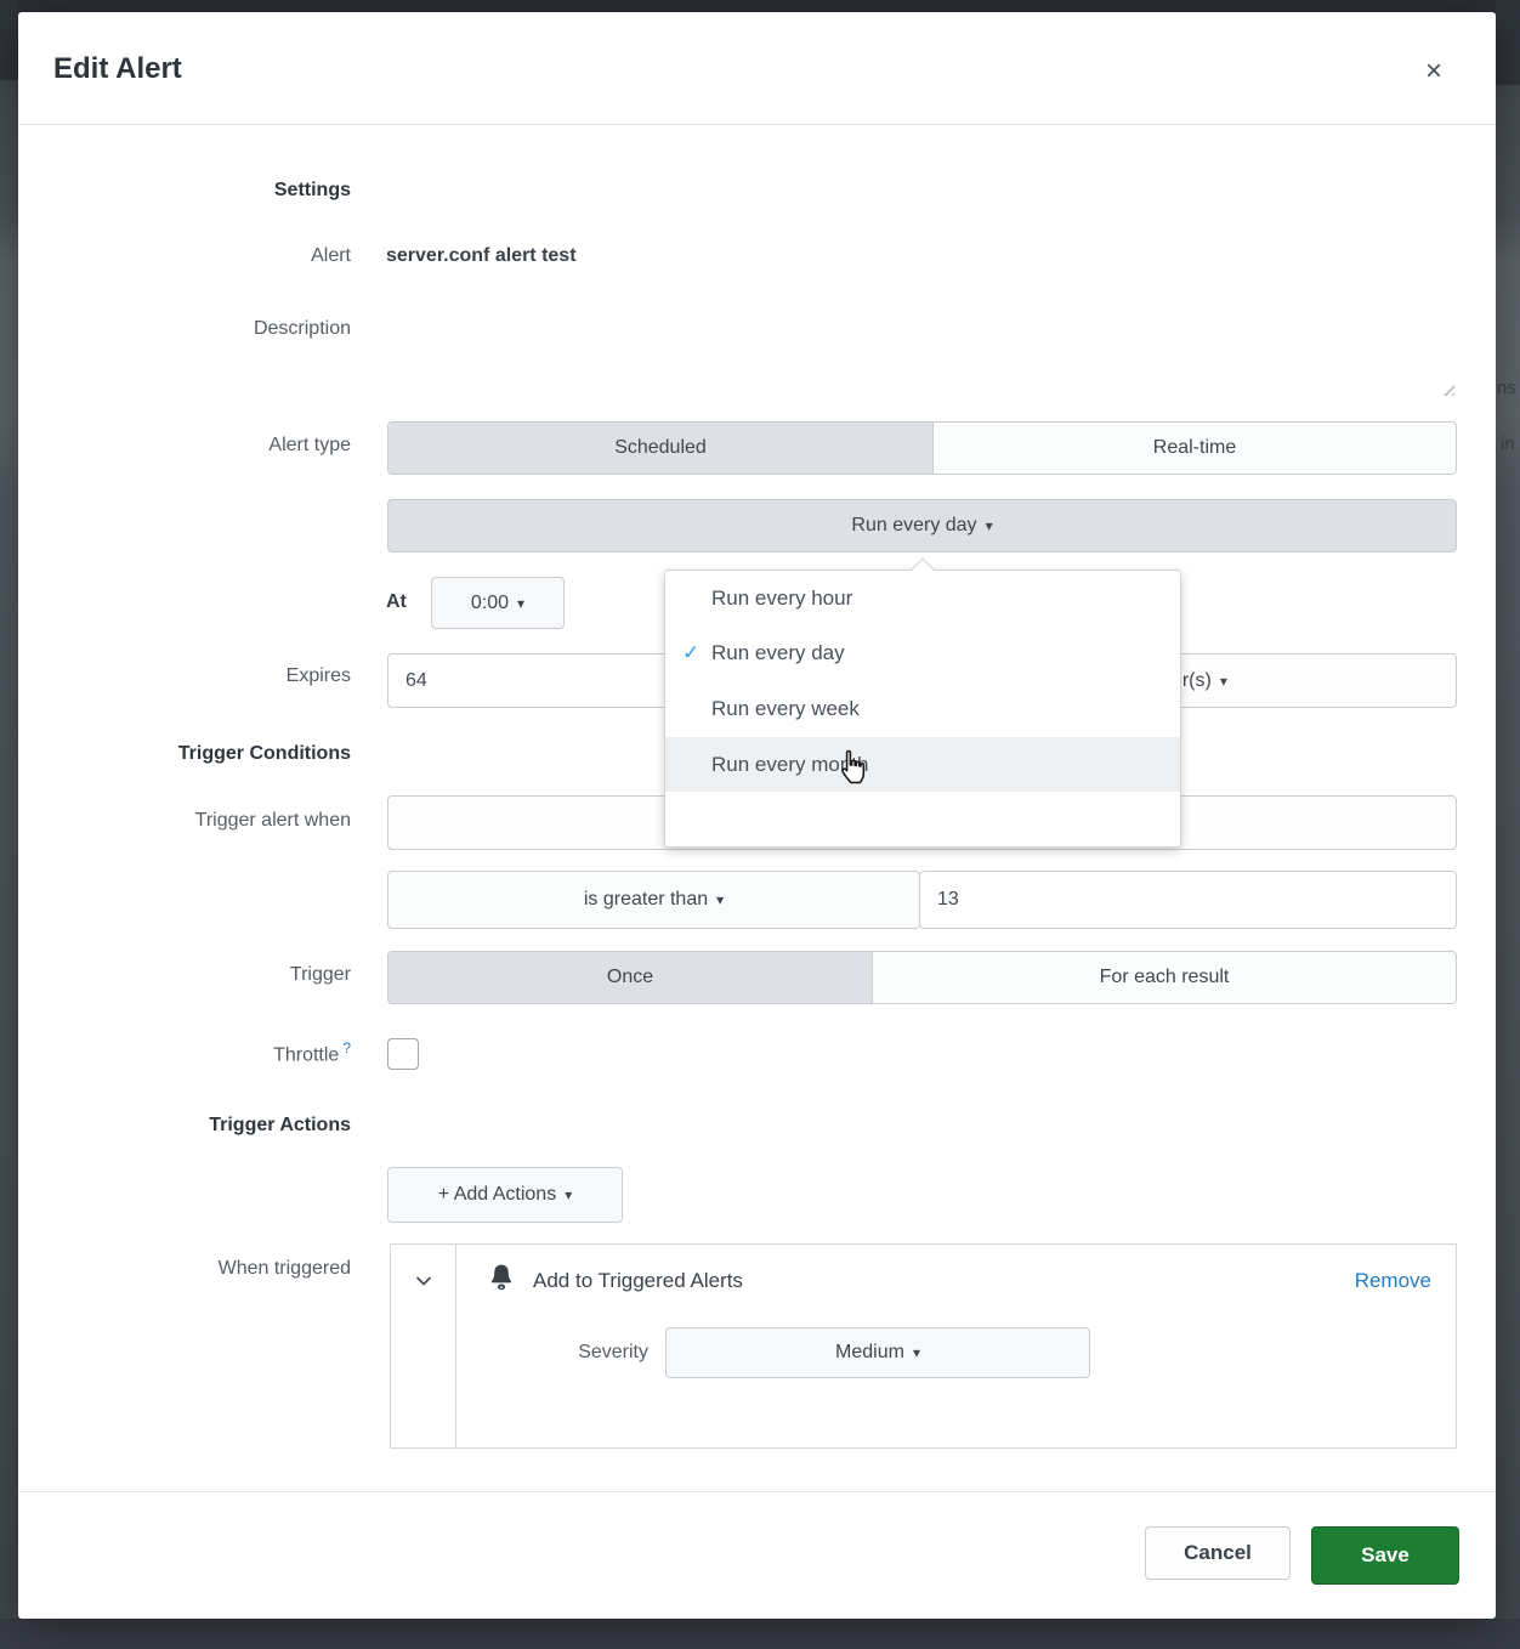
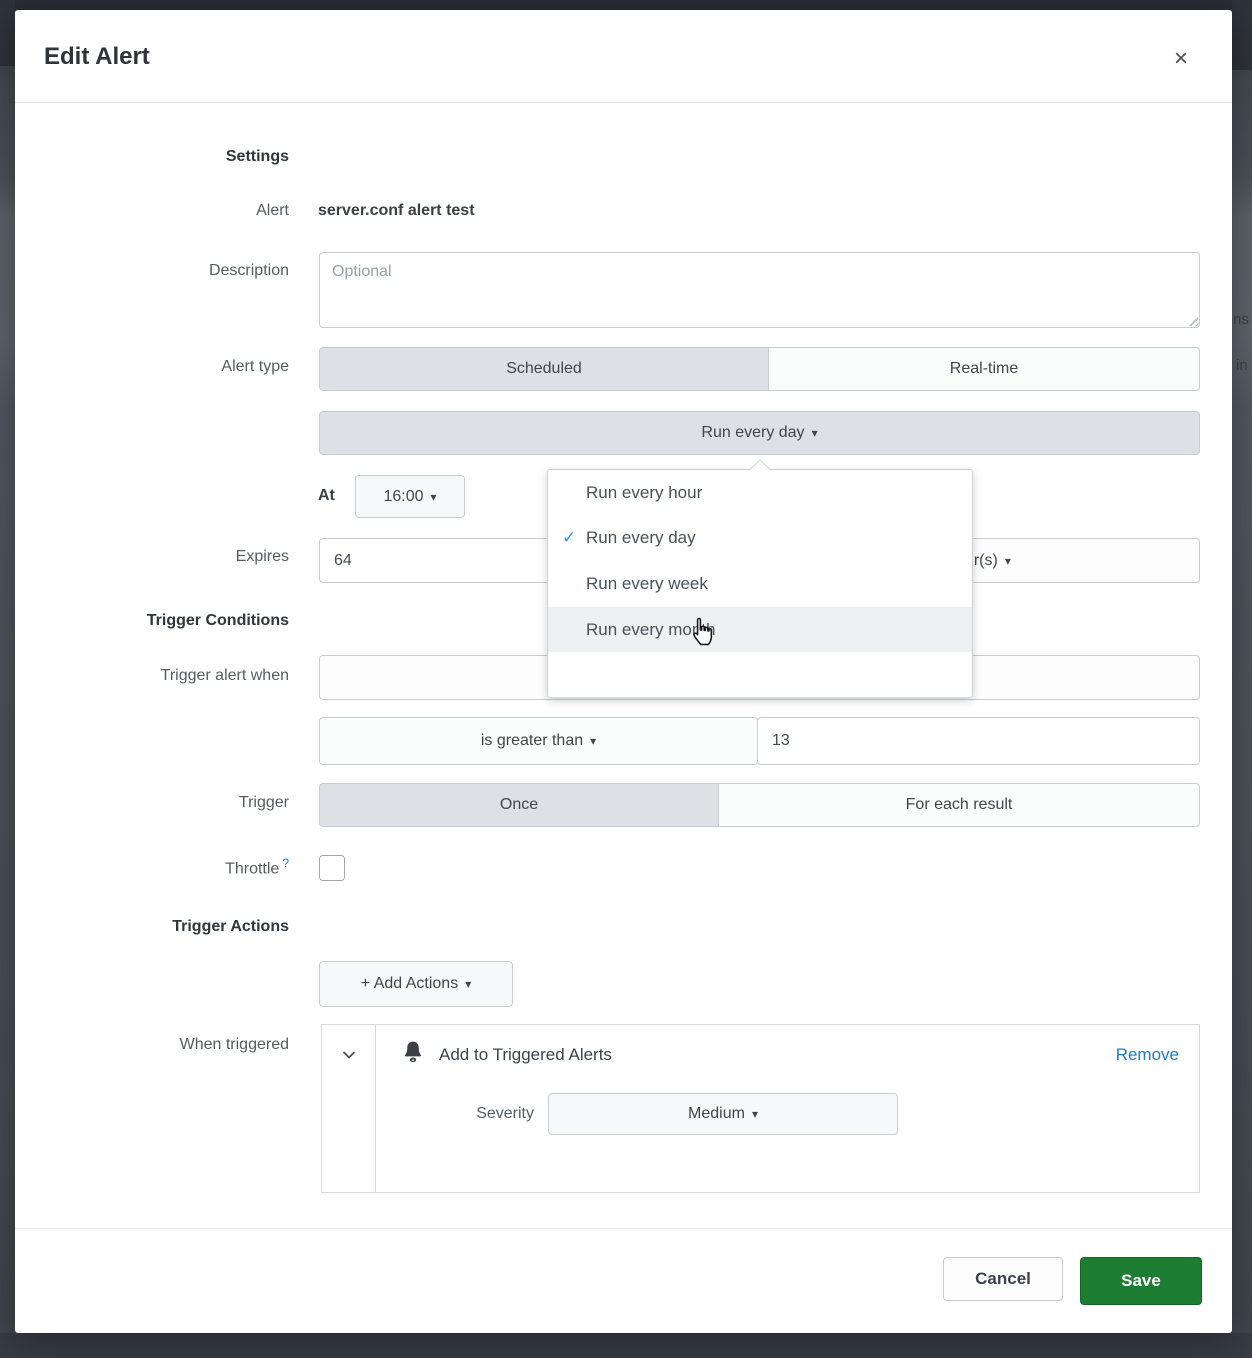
  ns
  in
  Edit Alert
  ×
  Settings
  Alert
  server.conf alert test
  Description
+ Optional
  Alert type
  Scheduled
  Real-time
  Run every day
  ▾
  At
- 0:00
+ 16:00
  ▾
  Expires
  64
  ▾
  Trigger Conditions
  Trigger alert when
  is greater than
  ▾
  13
  Trigger
  Once
  For each result
  Throttle ?
  Trigger Actions
  + Add Actions
  ▾
  When triggered
  Add to Triggered Alerts
  Remove
  Severity
  Medium
  ▾
  Cancel
  Save
  Run every hour
  ✓
  Run every day
  Run every week
  Run every mon
